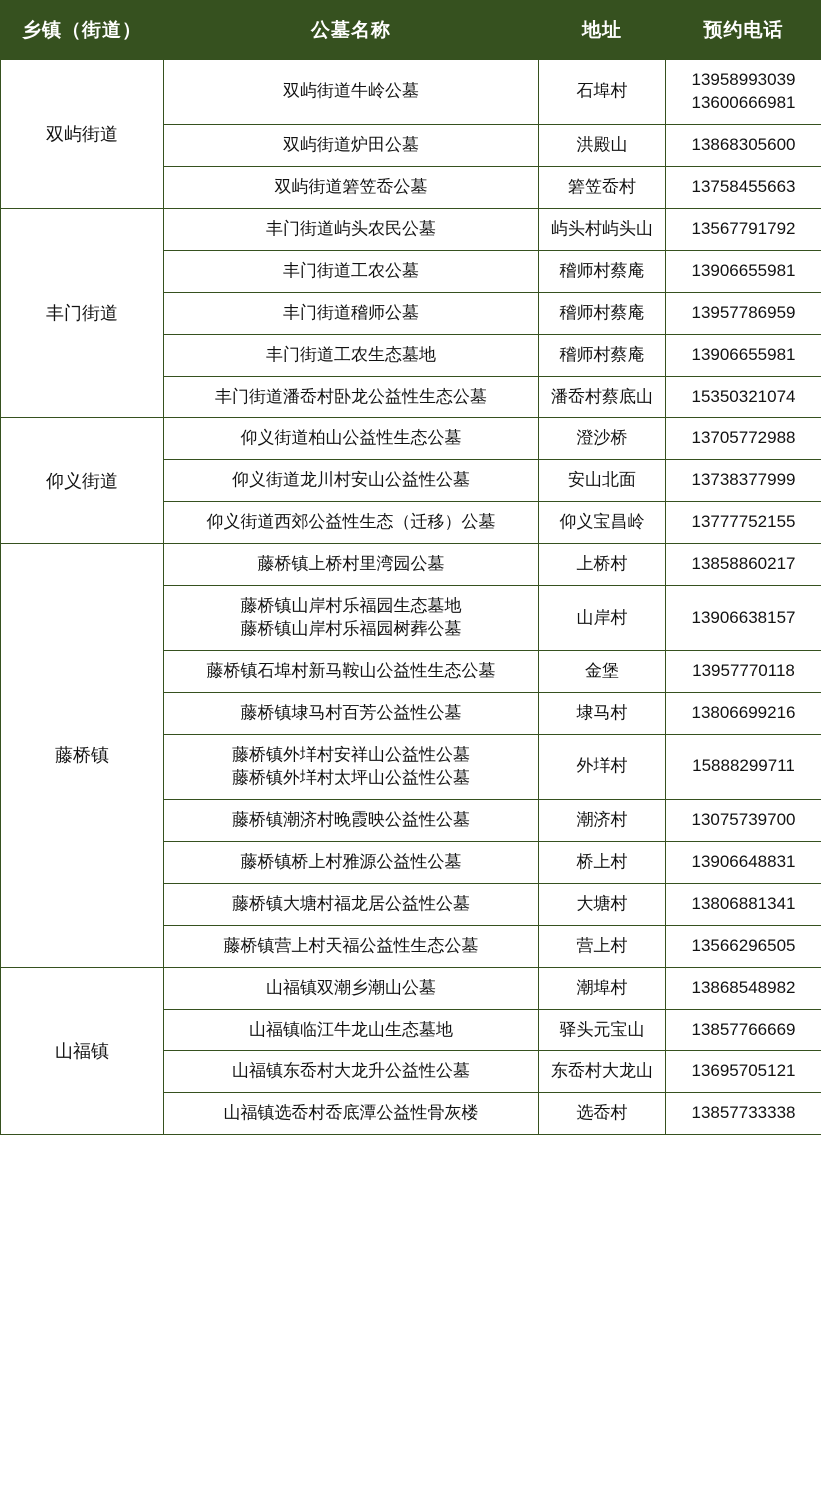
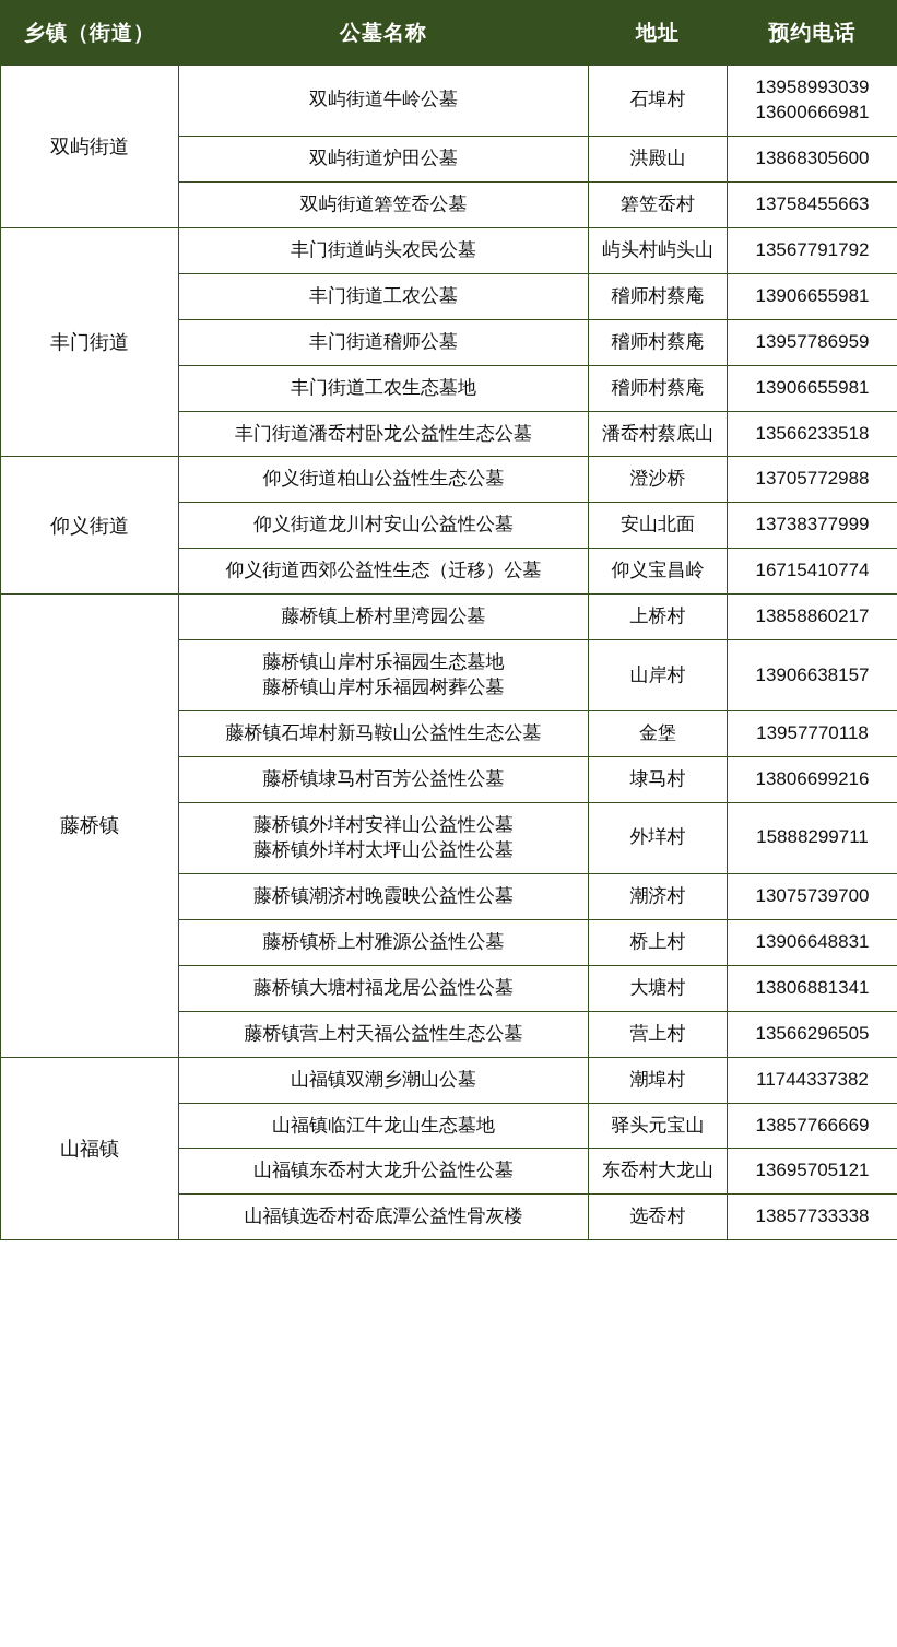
  乡镇（街道）	公墓名称	地址	预约电话
  双屿街道	双屿街道牛岭公墓	石埠村	13958993039 13600666981
  双屿街道炉田公墓	洪殿山	13868305600
  双屿街道箬笠岙公墓	箬笠岙村	13758455663
  丰门街道	丰门街道屿头农民公墓	屿头村屿头山	13567791792
  丰门街道工农公墓	稽师村蔡庵	13906655981
  丰门街道稽师公墓	稽师村蔡庵	13957786959
  丰门街道工农生态墓地	稽师村蔡庵	13906655981
- 丰门街道潘岙村卧龙公益性生态公墓	潘岙村蔡底山	15350321074
+ 丰门街道潘岙村卧龙公益性生态公墓	潘岙村蔡底山	13566233518
  仰义街道	仰义街道柏山公益性生态公墓	澄沙桥	13705772988
  仰义街道龙川村安山公益性公墓	安山北面	13738377999
- 仰义街道西郊公益性生态（迁移）公墓	仰义宝昌岭	13777752155
+ 仰义街道西郊公益性生态（迁移）公墓	仰义宝昌岭	16715410774
  藤桥镇	藤桥镇上桥村里湾园公墓	上桥村	13858860217
  藤桥镇山岸村乐福园生态墓地 藤桥镇山岸村乐福园树葬公墓	山岸村	13906638157
  藤桥镇石埠村新马鞍山公益性生态公墓	金堡	13957770118
  藤桥镇埭马村百芳公益性公墓	埭马村	13806699216
  藤桥镇外垟村安祥山公益性公墓 藤桥镇外垟村太坪山公益性公墓	外垟村	15888299711
  藤桥镇潮济村晚霞映公益性公墓	潮济村	13075739700
  藤桥镇桥上村雅源公益性公墓	桥上村	13906648831
  藤桥镇大塘村福龙居公益性公墓	大塘村	13806881341
  藤桥镇营上村天福公益性生态公墓	营上村	13566296505
- 山福镇	山福镇双潮乡潮山公墓	潮埠村	13868548982
+ 山福镇	山福镇双潮乡潮山公墓	潮埠村	11744337382
  山福镇临江牛龙山生态墓地	驿头元宝山	13857766669
  山福镇东岙村大龙升公益性公墓	东岙村大龙山	13695705121
  山福镇选岙村岙底潭公益性骨灰楼	选岙村	13857733338
